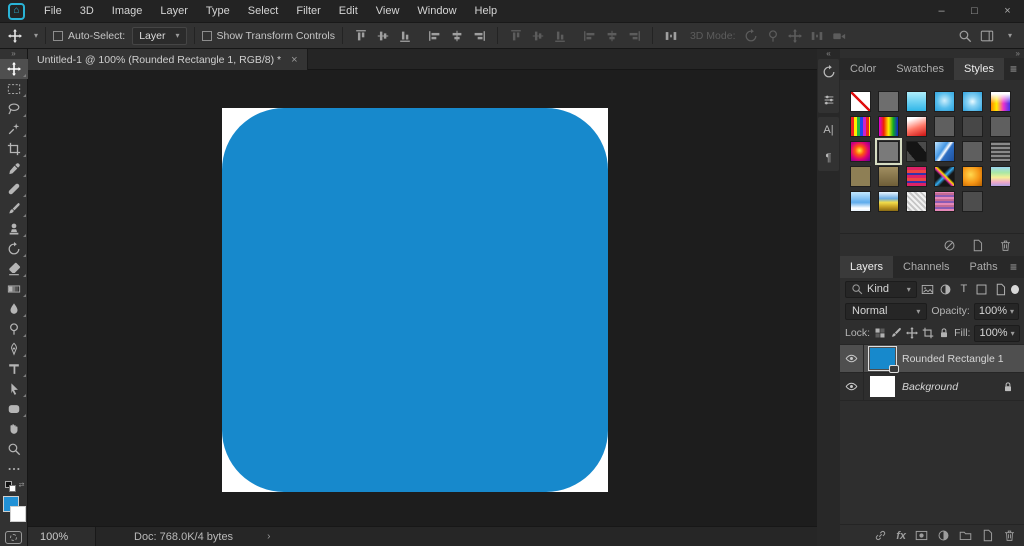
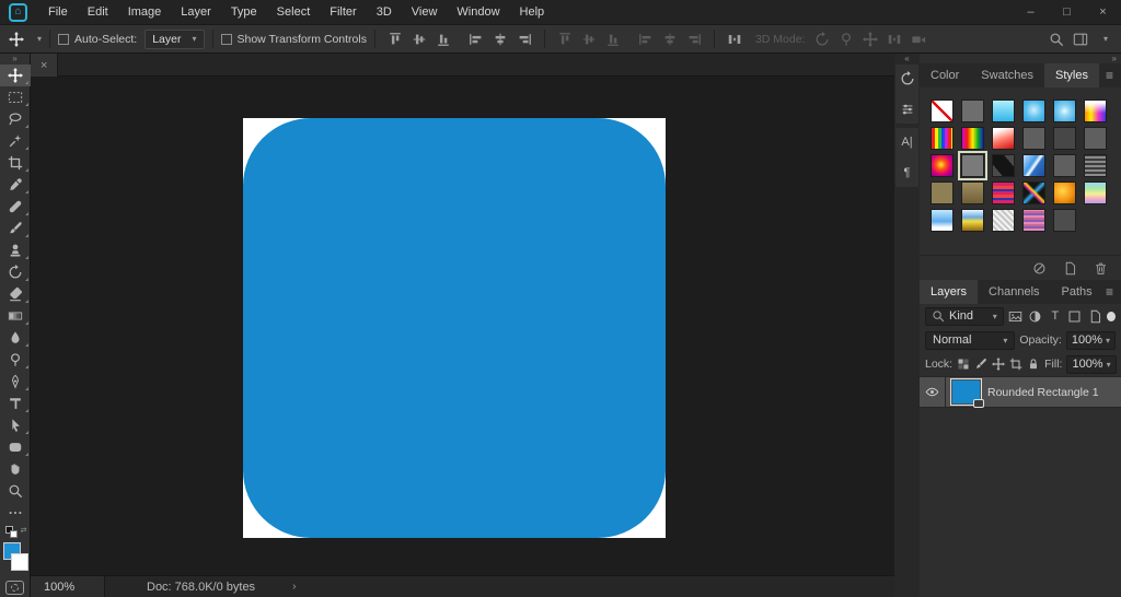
  ⌂
  File
- 3D
+ Edit
  Image
  Layer
  Type
  Select
  Filter
- Edit
+ 3D
  View
  Window
  Help
  –
  □
  ×
  ▾
  Auto-Select:
  Layer
  ▾
  Show Transform Controls
  3D Mode:
  ▾
  »
- Untitled-1 @ 100% (Rounded Rectangle 1, RGB/8) *
  ×
  100%
- Doc: 768.0K/4 bytes
+ Doc: 768.0K/0 bytes
  ›
  «
  A|
  ¶
  »
  Color
  Swatches
  Styles
  ≡
  Layers
  Channels
  Paths
  ≡
  Kind
  ▾
  T
  Normal
  ▾
  Opacity:
  100%
  ▾
  Lock:
  Fill:
  100%
  ▾
  Rounded Rectangle 1
- Background
- fx
